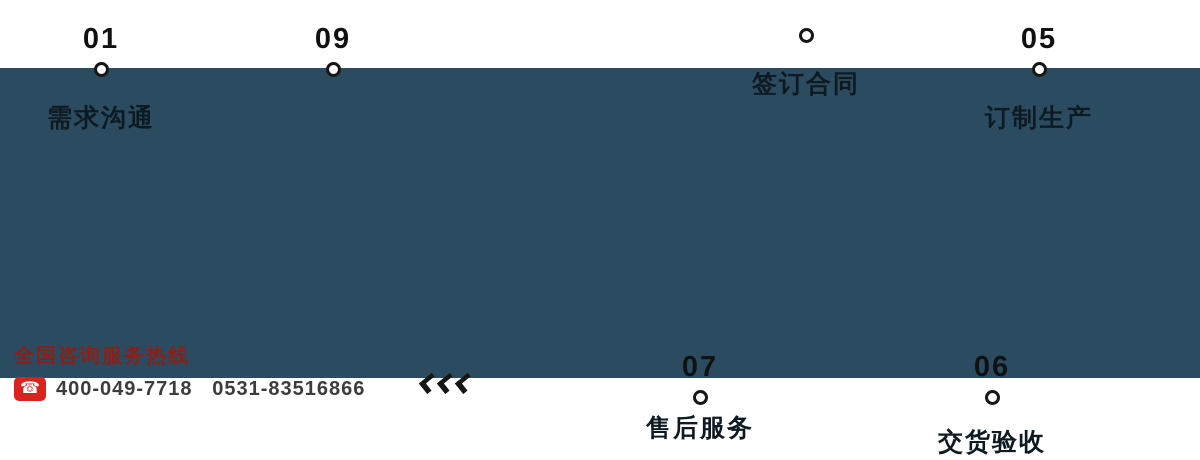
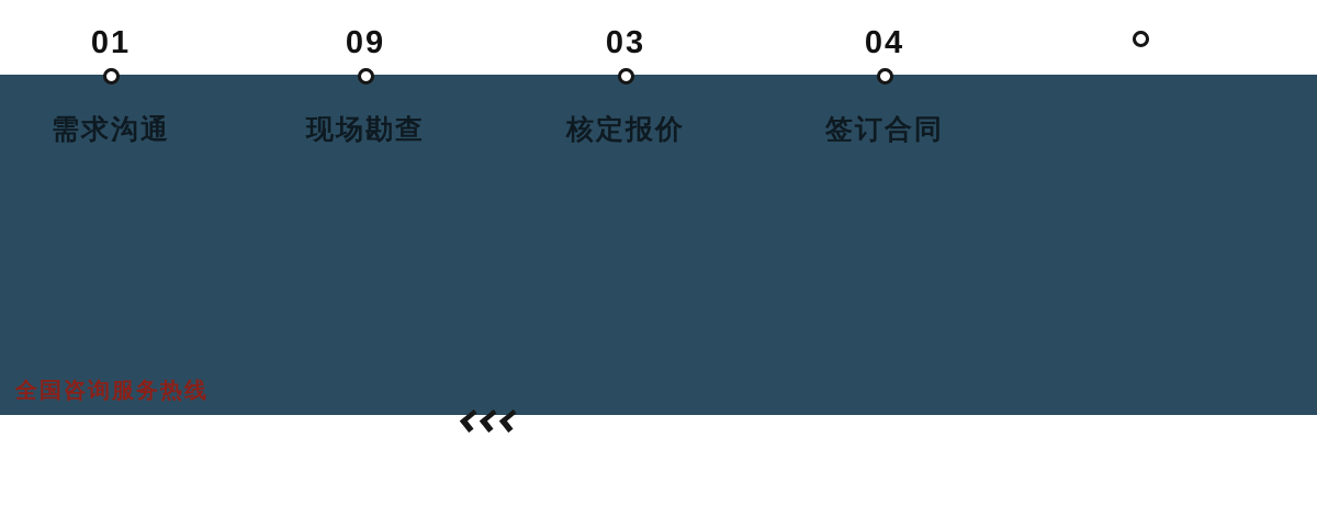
  01
  需求沟通
  09
+ 现场勘查
+ 03
+ 核定报价
+ 04
  签订合同
- 05
- 订制生产
- 07
- 售后服务
- 06
- 交货验收
  全国咨询服务热线
- ☎
- 400-049-7718 0531-83516866
